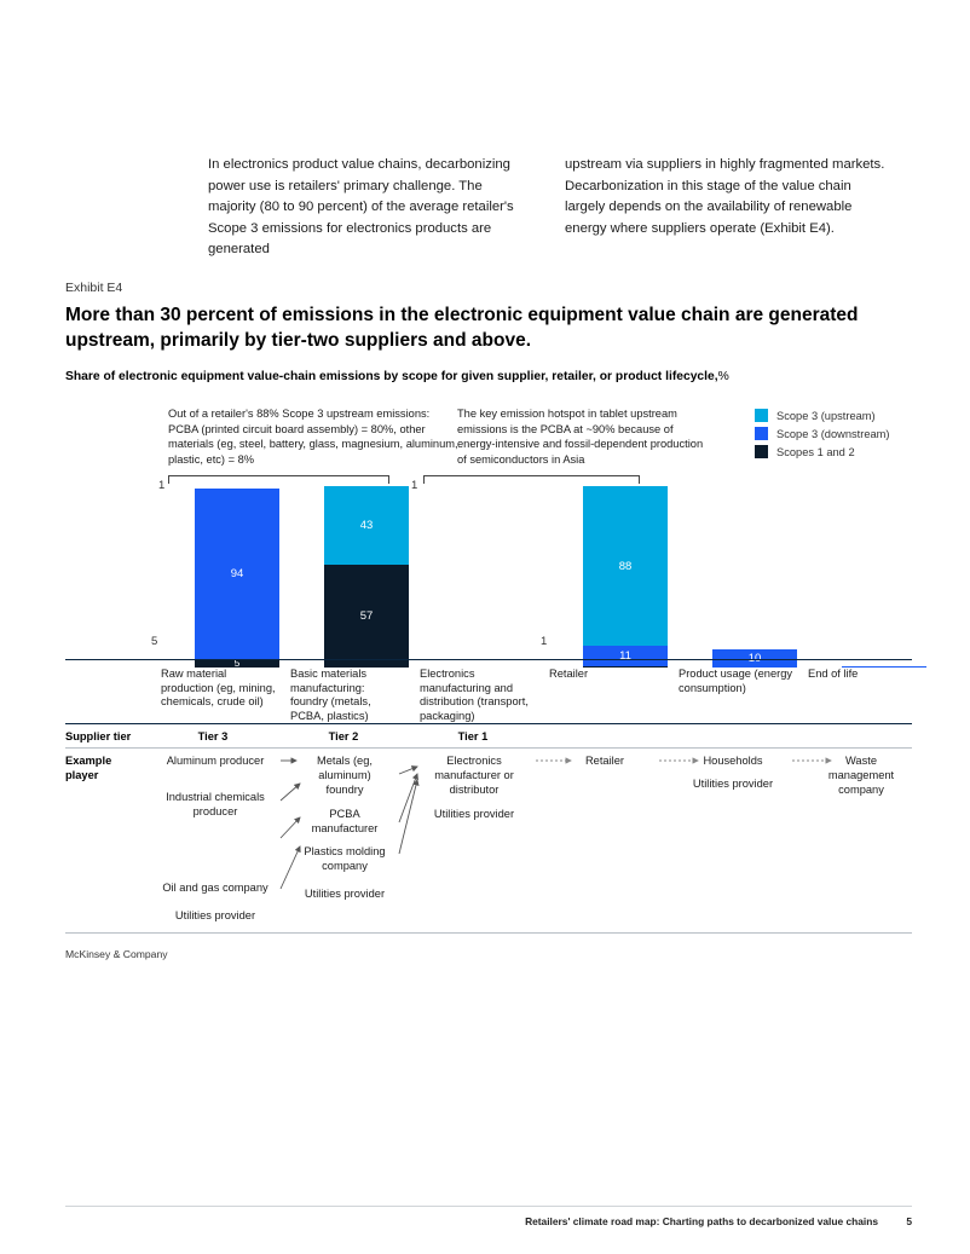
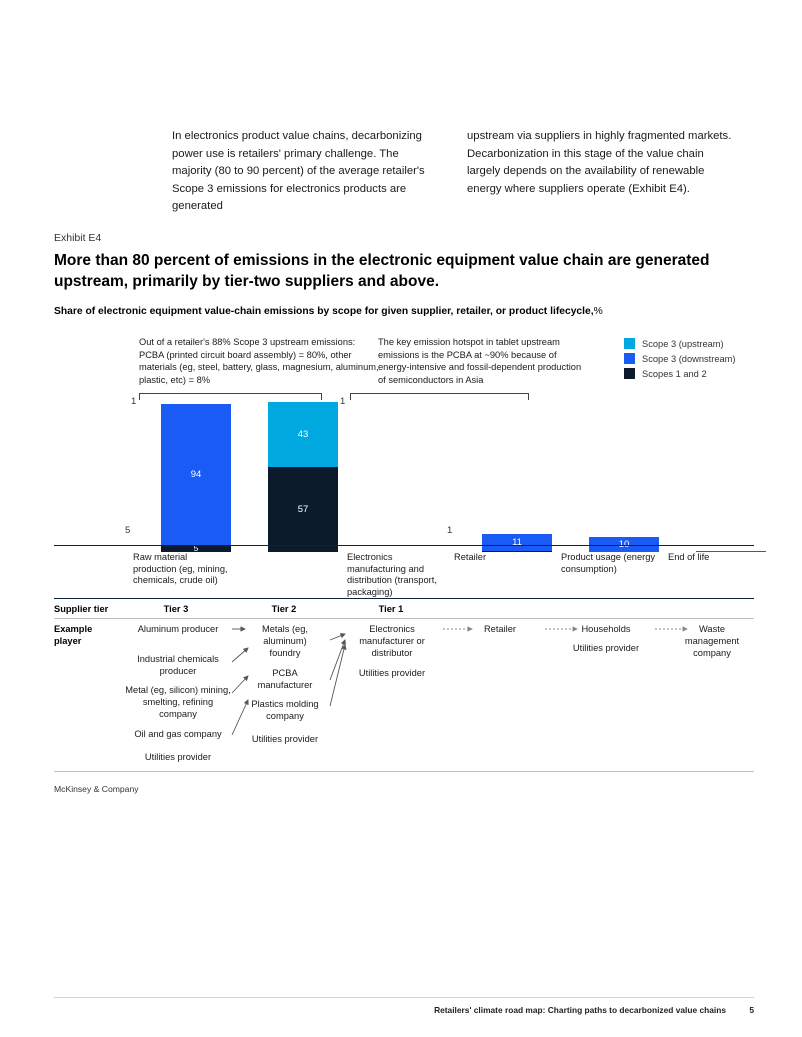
  In electronics product value chains, decarbonizing power use is retailers' primary challenge. The majority (80 to 90 percent) of the average retailer's Scope 3 emissions for electronics products are generated
  upstream via suppliers in highly fragmented markets. Decarbonization in this stage of the value chain largely depends on the availability of renewable energy where suppliers operate (Exhibit E4).
  Exhibit E4
- More than 30 percent of emissions in the electronic equipment value chain are generated upstream, primarily by tier-two suppliers and above.
+ More than 80 percent of emissions in the electronic equipment value chain are generated upstream, primarily by tier-two suppliers and above.
  Share of electronic equipment value-chain emissions by scope for given supplier, retailer, or product lifecycle,%
  Out of a retailer's 88% Scope 3 upstream emissions: PCBA (printed circuit board assembly) = 80%, other materials (eg, steel, battery, glass, magnesium, aluminum, plastic, etc) = 8%
  The key emission hotspot in tablet upstream emissions is the PCBA at ~90% because of energy-intensive and fossil-dependent production of semiconductors in Asia
  Scope 3 (upstream)
  Scope 3 (downstream)
  Scopes 1 and 2
  1
  5
  1
  1
  94
  5
  43
  57
- 88
  11
  Raw material production (eg, mining, chemicals, crude oil)
- Basic materials manufacturing: foundry (metals, PCBA, plastics)
  Electronics manufacturing and distribution (transport, packaging)
  Retailer
  Product usage (energy consumption)
  End of life
  Supplier tier
  Tier 3
  Tier 2
  Tier 1
  Example
  player
  Aluminum producer
  Industrial chemicals producer
+ Metal (eg, silicon) mining, smelting, refining company
  Oil and gas company
  Utilities provider
  Metals (eg, aluminum) foundry
  PCBA manufacturer
  Plastics molding company
  Utilities provider
  Electronics manufacturer or distributor
  Utilities provider
  Retailer
  Households
  Utilities provider
  Waste management company
  McKinsey & Company
  Retailers' climate road map: Charting paths to decarbonized value chains
  5
